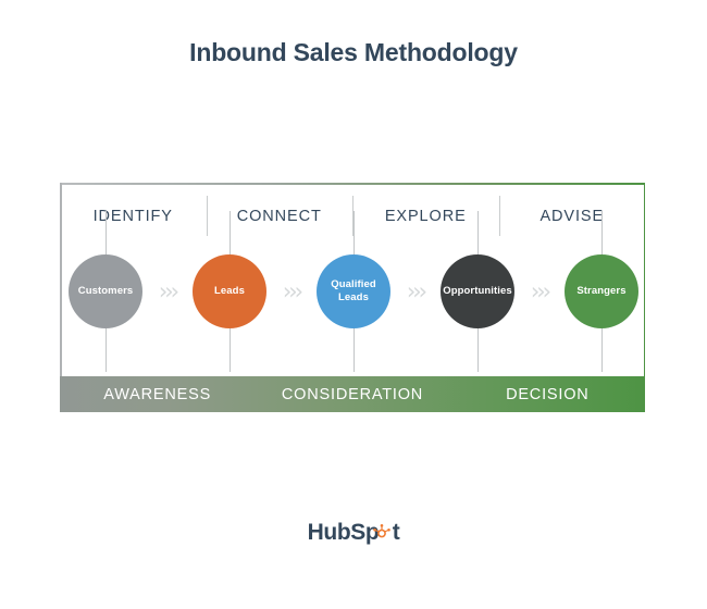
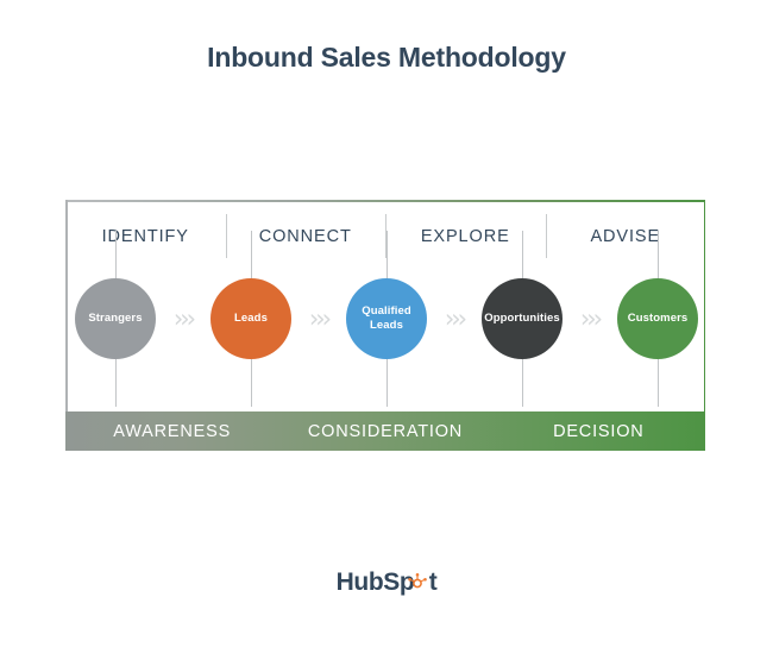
  Inbound Sales Methodology
  IENTIFY
  CONNECT
  EXPLORE
  ADVISE
- Customers
+ Strangers
  ›››
  Leads
  ›››
  Qualified
  Leads
  ›››
  Opportunities
  ›››
- Strangers
+ Customers
  AWARENESS
  CONSIDERATION
  DECISION
  HubSp t
